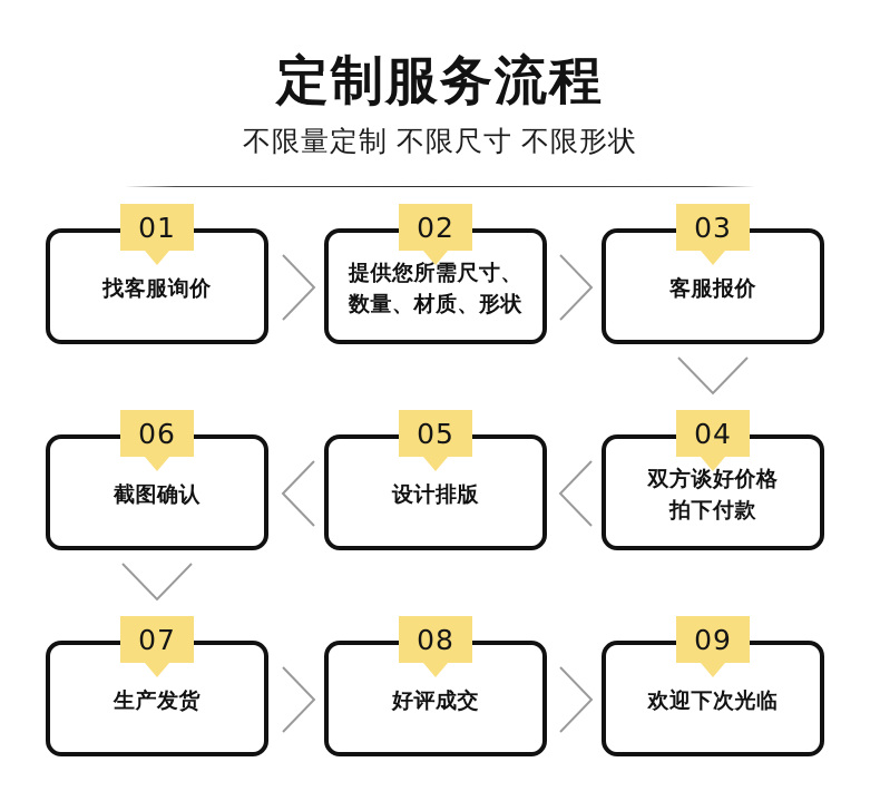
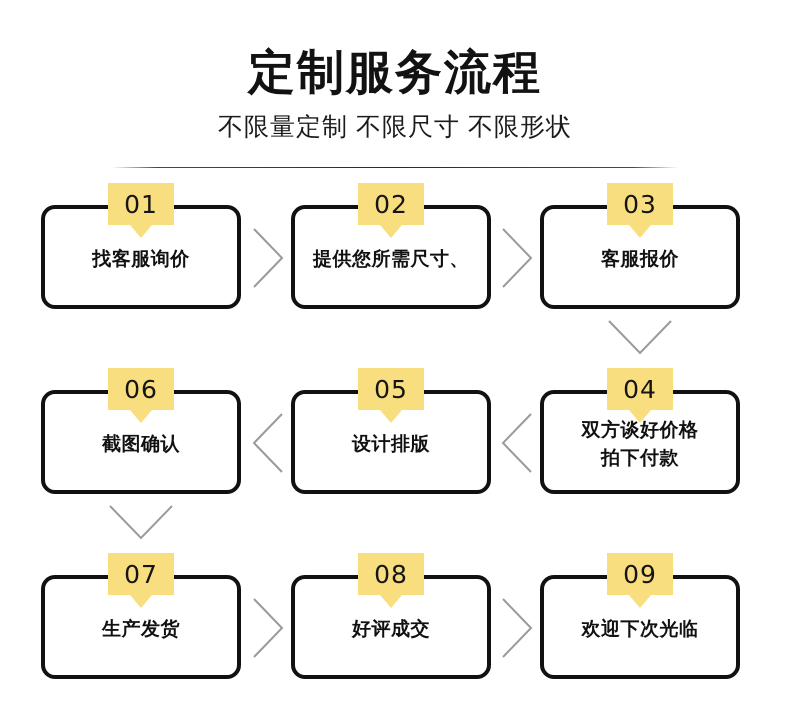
  定制服务流程
  不限量定制 不限尺寸 不限形状
  01
  找客服询价
  02
  提供您所需尺寸、
- 数量、材质、形状
  03
  客服报价
  06
  截图确认
  05
  设计排版
  04
  双方谈好价格
  拍下付款
  07
  生产发货
  08
  好评成交
  09
  欢迎下次光临
